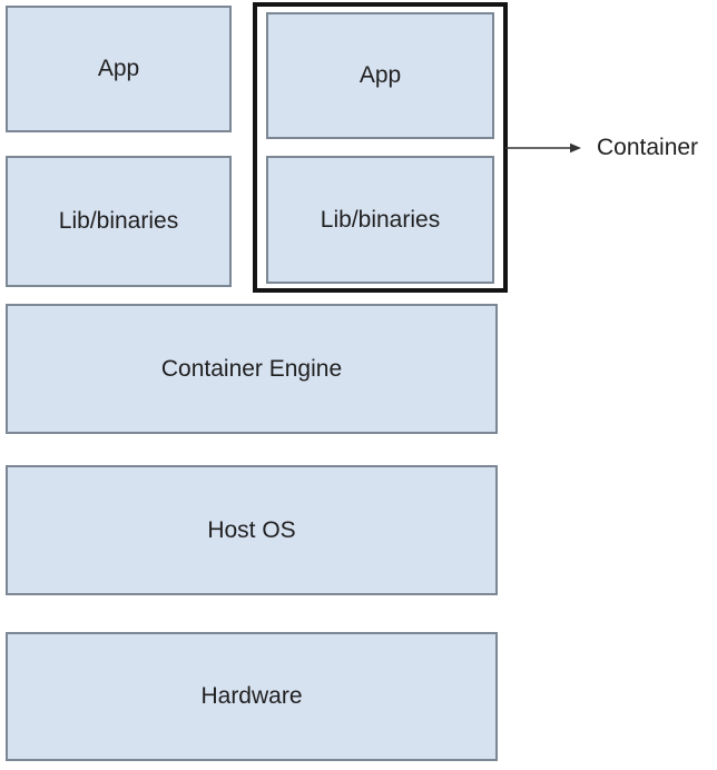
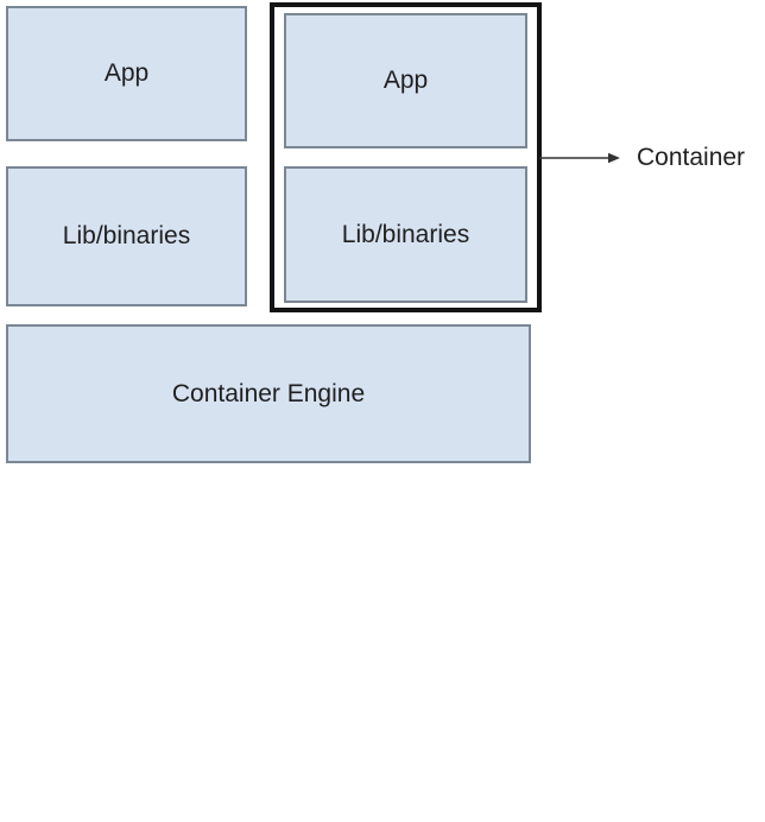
  App
  Lib/binaries
  App
  Lib/binaries
  Container
  Container Engine
- Host OS
- Hardware
